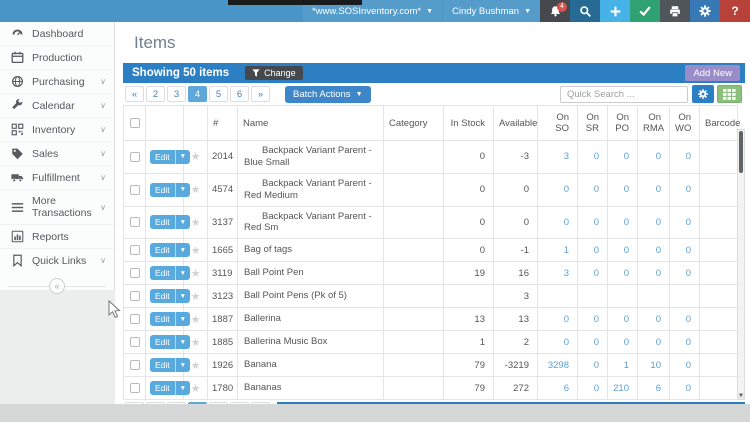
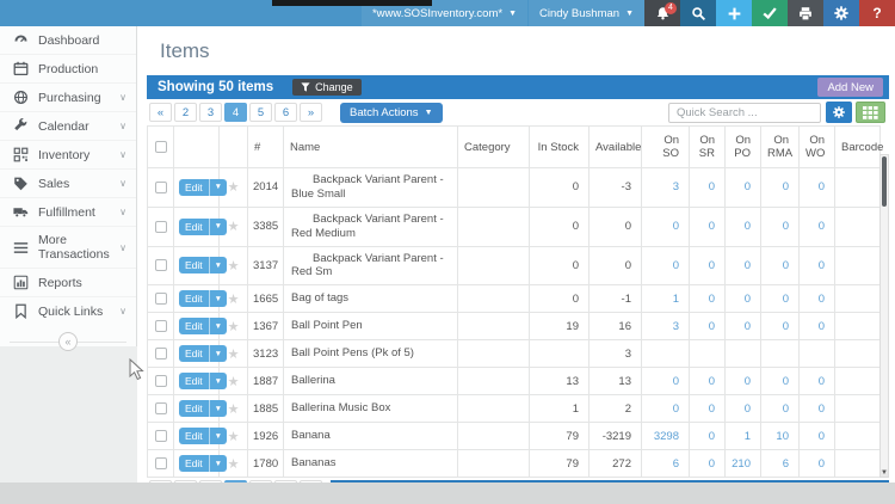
  *www.SOSInventory.com*
  Cindy Bushman
  ?
  Dashboard
  Production
  Purchasing
  ∨
  Calendar
  ∨
  Inventory
  ∨
  Sales
  ∨
  Fulfillment
  ∨
  More Transactions
  ∨
  Reports
  Quick Links
  ∨
  «
  Items
  Showing 50 items
  Change
  Add New
  «
  2
  3
  4
  5
  6
  »
  Batch Actions
  Quick Search ...
  			#	Name	Category	In Stock	Available	On SO	On SR	On PO	On RMA	On WO	Barcode
  	Edit	★	2014	Backpack Variant Parent - Blue Small		0	-3	3	0	0	0	0
- 	Edit	★	4574	Backpack Variant Parent - Red Medium		0	0	0	0	0	0	0
+ 	Edit	★	3385	Backpack Variant Parent - Red Medium		0	0	0	0	0	0	0
  	Edit	★	3137	Backpack Variant Parent - Red Sm		0	0	0	0	0	0	0
  	Edit	★	1665	Bag of tags		0	-1	1	0	0	0	0
- 	Edit	★	3119	Ball Point Pen		19	16	3	0	0	0	0
+ 	Edit	★	1367	Ball Point Pen		19	16	3	0	0	0	0
  	Edit	★	3123	Ball Point Pens (Pk of 5)			3
  	Edit	★	1887	Ballerina		13	13	0	0	0	0	0
  	Edit	★	1885	Ballerina Music Box		1	2	0	0	0	0	0
  	Edit	★	1926	Banana		79	-3219	3298	0	1	10	0
  	Edit	★	1780	Bananas		79	272	6	0	210	6	0
